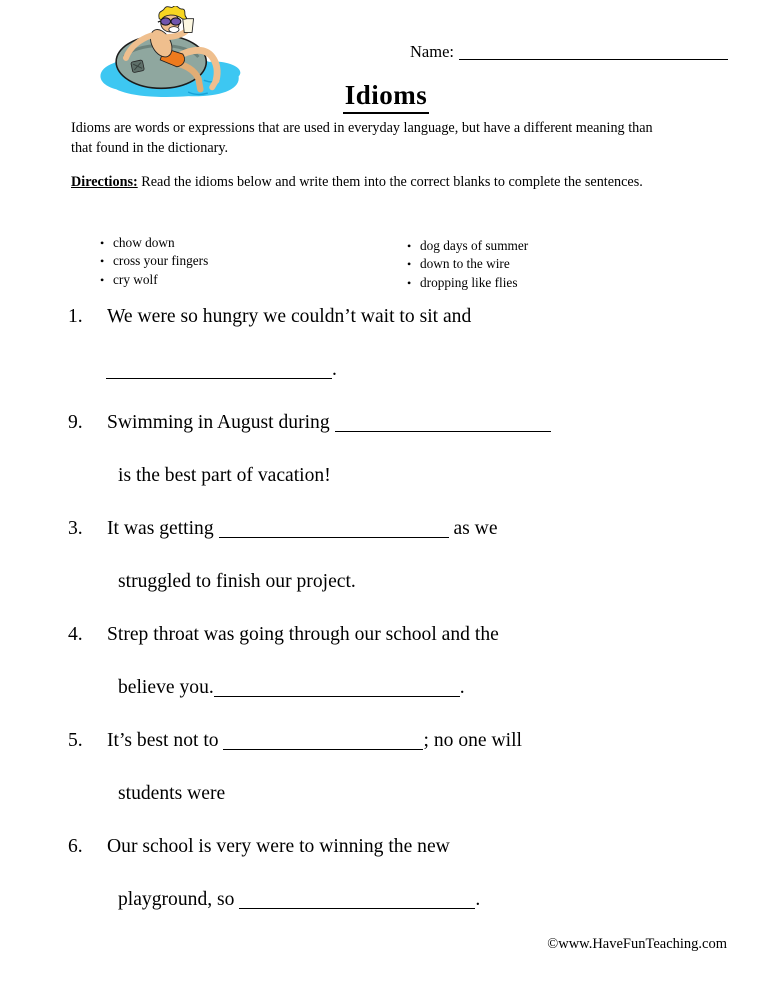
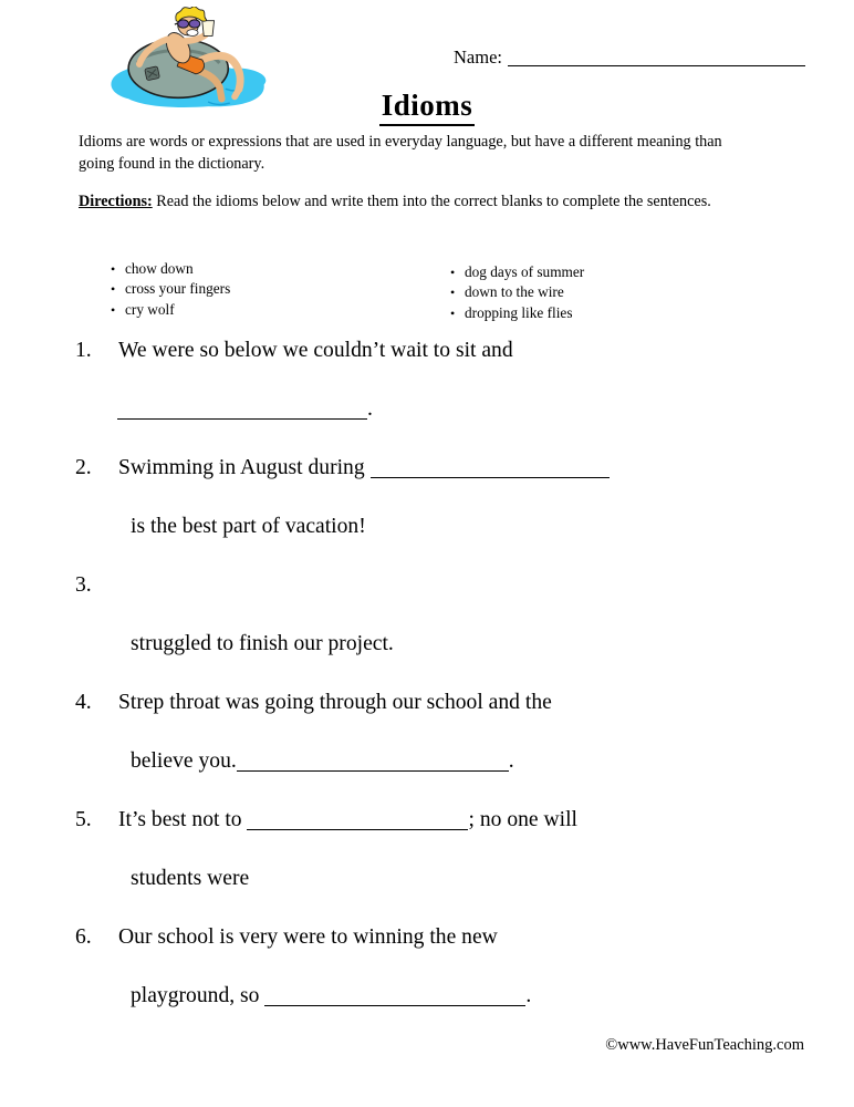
  Name:
  Idioms
- Idioms are words or expressions that are used in everyday language, but have a different meaning than that found in the dictionary.
+ Idioms are words or expressions that are used in everyday language, but have a different meaning than going found in the dictionary.
  Directions: Read the idioms below and write them into the correct blanks to complete the sentences.
  •
  chow down
  •
  cross your fingers
  •
  cry wolf
  •
  dog days of summer
  •
  down to the wire
  •
  dropping like flies
  1.
- We were so hungry we couldn’t wait to sit and
+ We were so below we couldn’t wait to sit and
  .
- 9.
+ 2.
  Swimming in August during
  is the best part of vacation!
  3.
- It was getting as we
  struggled to finish our project.
  4.
  Strep throat was going through our school and the
  believe you. .
  5.
  It’s best not to ; no one will
  students were
  6.
  Our school is very were to winning the new
  playground, so .
  ©www.HaveFunTeaching.com
